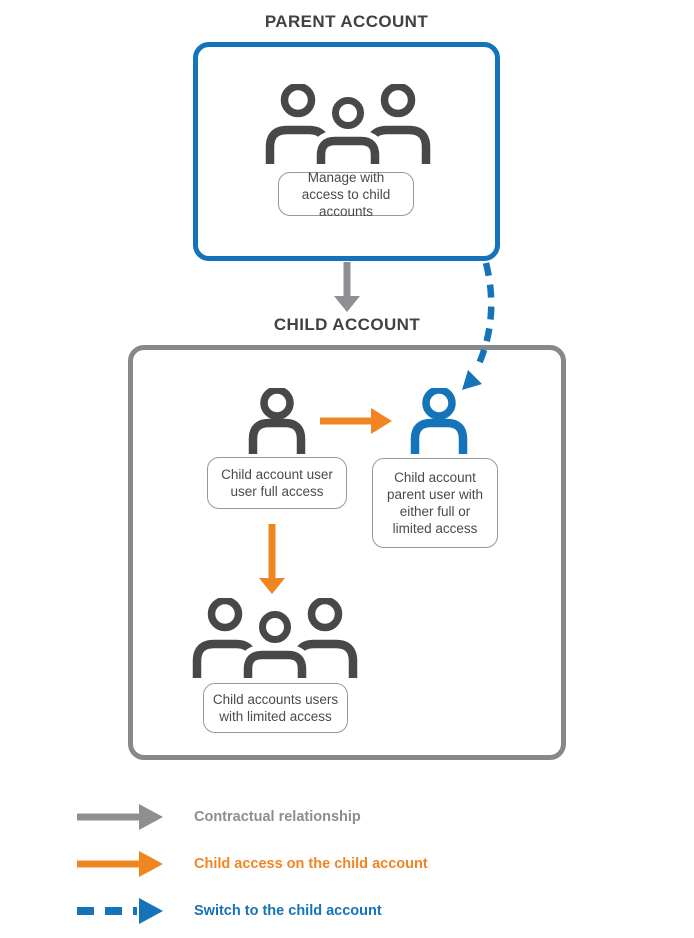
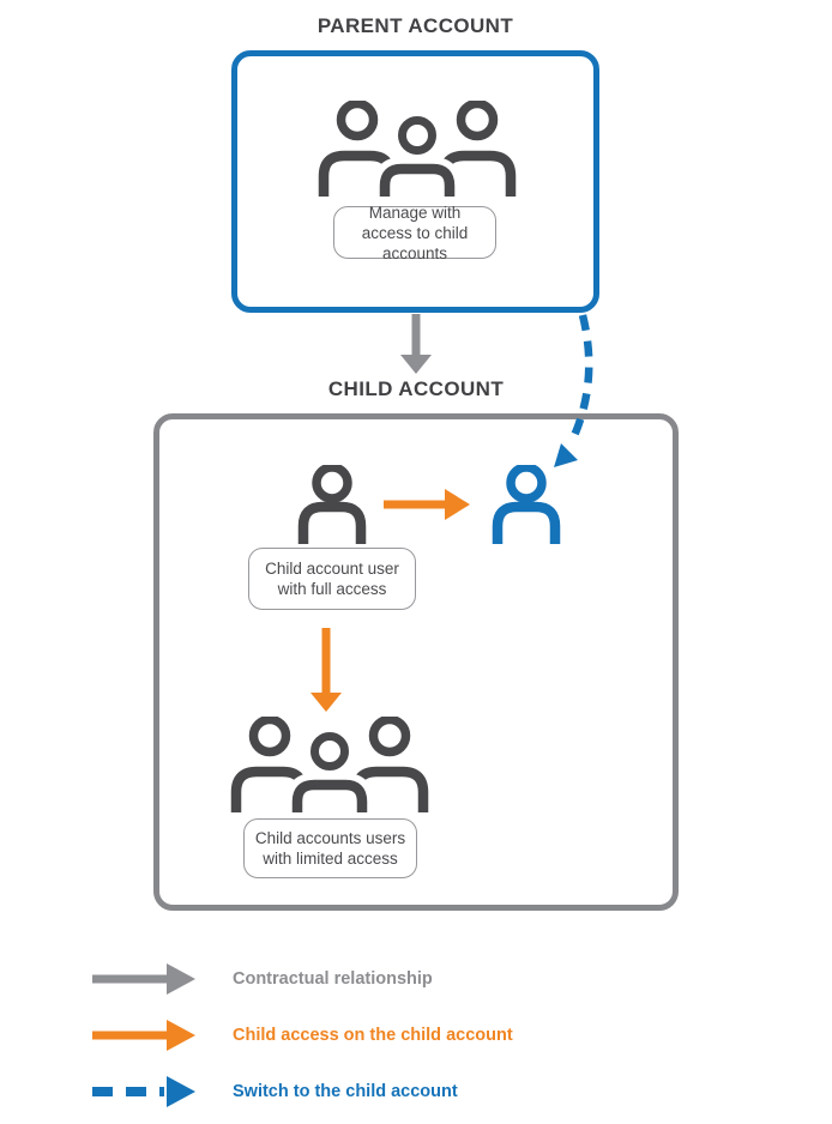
  PARENT ACCOUNT
  Manage with access to child accounts
  CHILD ACCOUNT
- Child account user user full access
+ Child account user with full access
- Child account parent user with either full or limited access
  Child accounts users with limited access
  Contractual relationship
  Child access on the child account
  Switch to the child account
